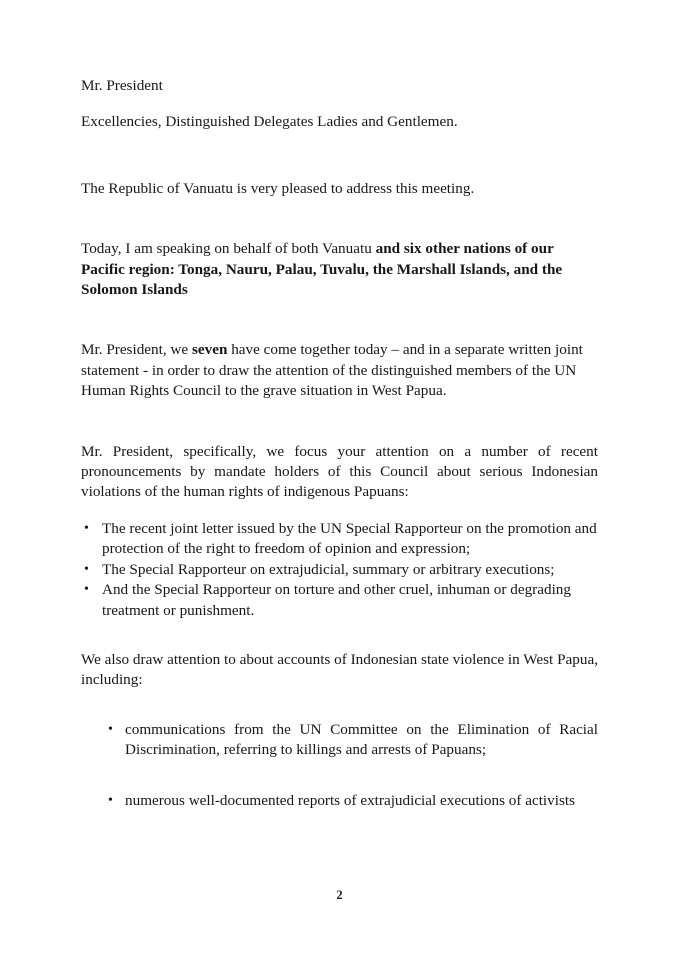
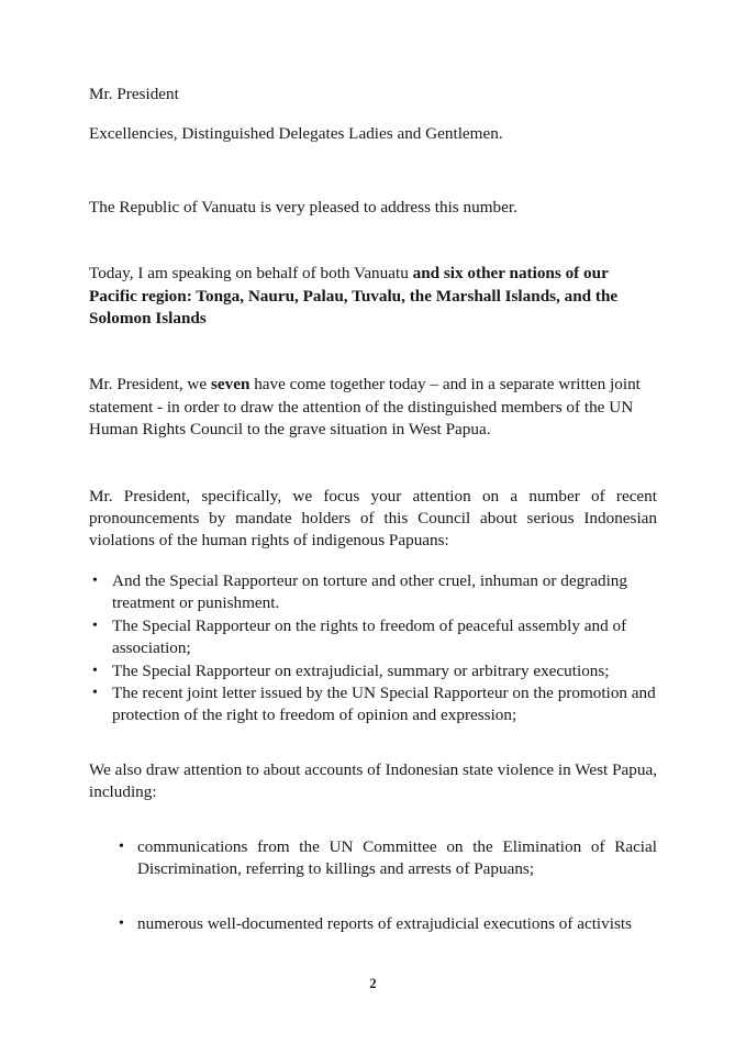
  Mr. President
  Excellencies, Distinguished Delegates Ladies and Gentlemen.
- The Republic of Vanuatu is very pleased to address this meeting.
+ The Republic of Vanuatu is very pleased to address this number.
  Today, I am speaking on behalf of both Vanuatu and six other nations of our Pacific region: Tonga, Nauru, Palau, Tuvalu, the Marshall Islands, and the Solomon Islands
  Mr. President, we seven have come together today – and in a separate written joint statement - in order to draw the attention of the distinguished members of the UN Human Rights Council to the grave situation in West Papua.
  Mr. President, specifically, we focus your attention on a number of recent pronouncements by mandate holders of this Council about serious Indonesian violations of the human rights of indigenous Papuans:
- The recent joint letter issued by the UN Special Rapporteur on the promotion and protection of the right to freedom of opinion and expression;
+ And the Special Rapporteur on torture and other cruel, inhuman or degrading treatment or punishment.
+ The Special Rapporteur on the rights to freedom of peaceful assembly and of association;
  The Special Rapporteur on extrajudicial, summary or arbitrary executions;
- And the Special Rapporteur on torture and other cruel, inhuman or degrading treatment or punishment.
+ The recent joint letter issued by the UN Special Rapporteur on the promotion and protection of the right to freedom of opinion and expression;
  We also draw attention to about accounts of Indonesian state violence in West Papua, including:
  communications from the UN Committee on the Elimination of Racial Discrimination, referring to killings and arrests of Papuans;
  numerous well-documented reports of extrajudicial executions of activists
  2
